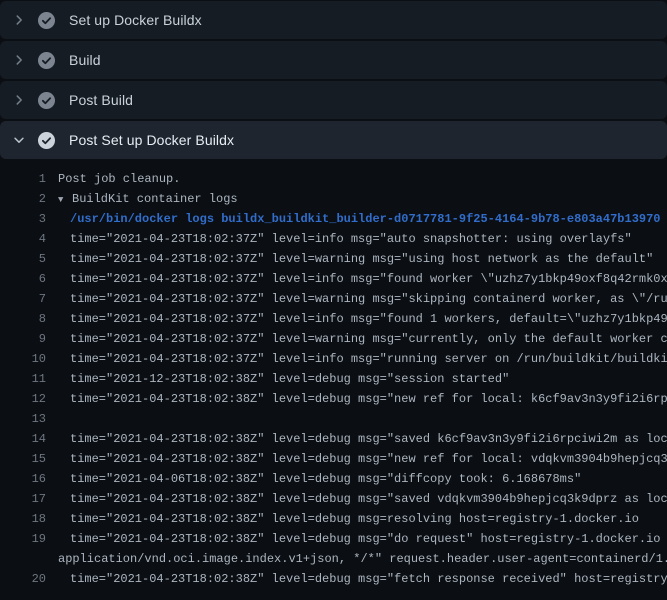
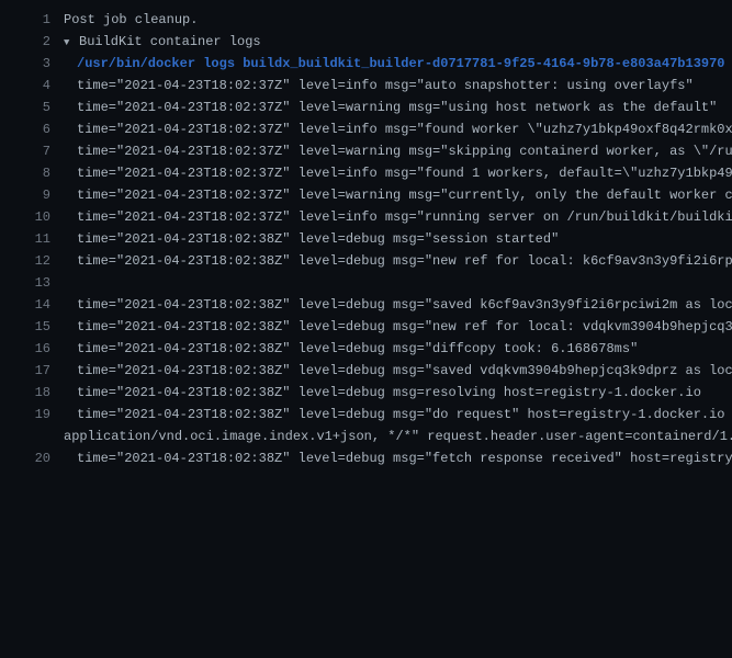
- Set up Docker Buildx
- Build
- Post Build
- Post Set up Docker Buildx
  1
  Post job cleanup.
  2
  ▼ BuildKit container logs
  3
  /usr/bin/docker logs buildx_buildkit_builder-d0717781-9f25-4164-9b78-e803a47b13970
  4
  time="2021-04-23T18:02:37Z" level=info msg="auto snapshotter: using overlayfs"
  5
  time="2021-04-23T18:02:37Z" level=warning msg="using host network as the default"
  6
  time="2021-04-23T18:02:37Z" level=info msg="found worker \"uzhz7y1bkp49oxf8q42rmk0x
  7
  time="2021-04-23T18:02:37Z" level=warning msg="skipping containerd worker, as \"/ru
  8
  time="2021-04-23T18:02:37Z" level=info msg="found 1 workers, default=\"uzhz7y1bkp49
  9
  time="2021-04-23T18:02:37Z" level=warning msg="currently, only the default worker c
  10
  time="2021-04-23T18:02:37Z" level=info msg="running server on /run/buildkit/buildki
  11
- time="2021-12-23T18:02:38Z" level=debug msg="session started"
+ time="2021-04-23T18:02:38Z" level=debug msg="session started"
  12
  time="2021-04-23T18:02:38Z" level=debug msg="new ref for local: k6cf9av3n3y9fi2i6rp
  13
  14
  time="2021-04-23T18:02:38Z" level=debug msg="saved k6cf9av3n3y9fi2i6rpciwi2m as loc
  15
  time="2021-04-23T18:02:38Z" level=debug msg="new ref for local: vdqkvm3904b9hepjcq3
  16
- time="2021-04-06T18:02:38Z" level=debug msg="diffcopy took: 6.168678ms"
+ time="2021-04-23T18:02:38Z" level=debug msg="diffcopy took: 6.168678ms"
  17
  time="2021-04-23T18:02:38Z" level=debug msg="saved vdqkvm3904b9hepjcq3k9dprz as loc
  18
  time="2021-04-23T18:02:38Z" level=debug msg=resolving host=registry-1.docker.io
  19
  time="2021-04-23T18:02:38Z" level=debug msg="do request" host=registry-1.docker.io
  application/vnd.oci.image.index.v1+json, */*" request.header.user-agent=containerd/1
  20
  time="2021-04-23T18:02:38Z" level=debug msg="fetch response received" host=registry
